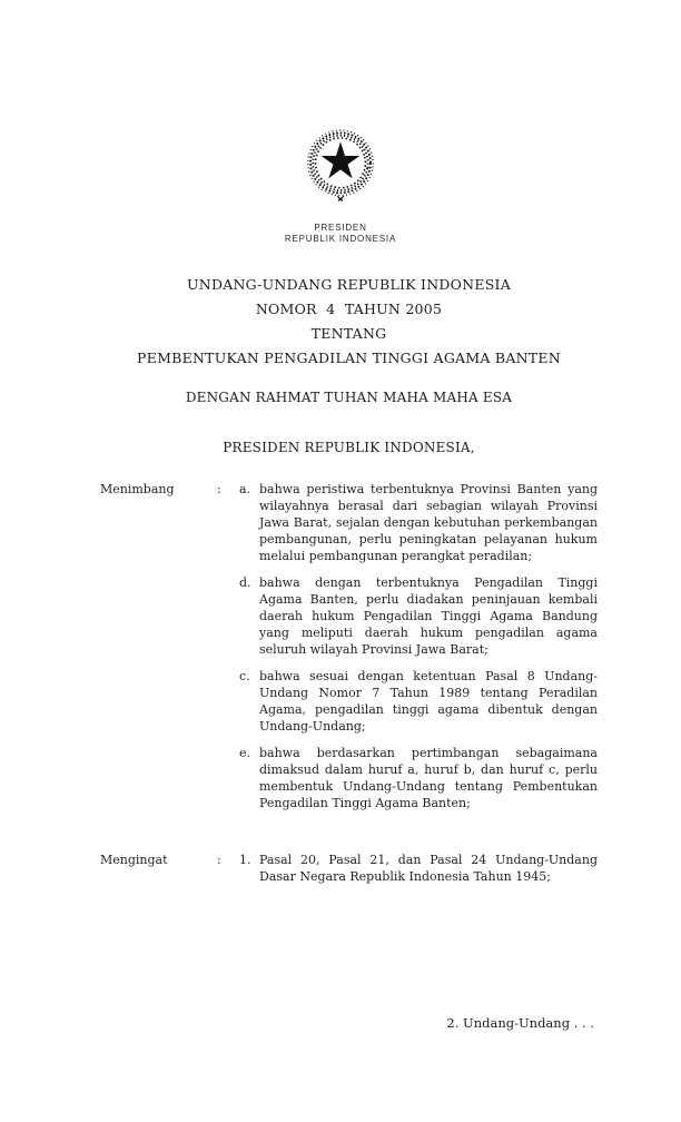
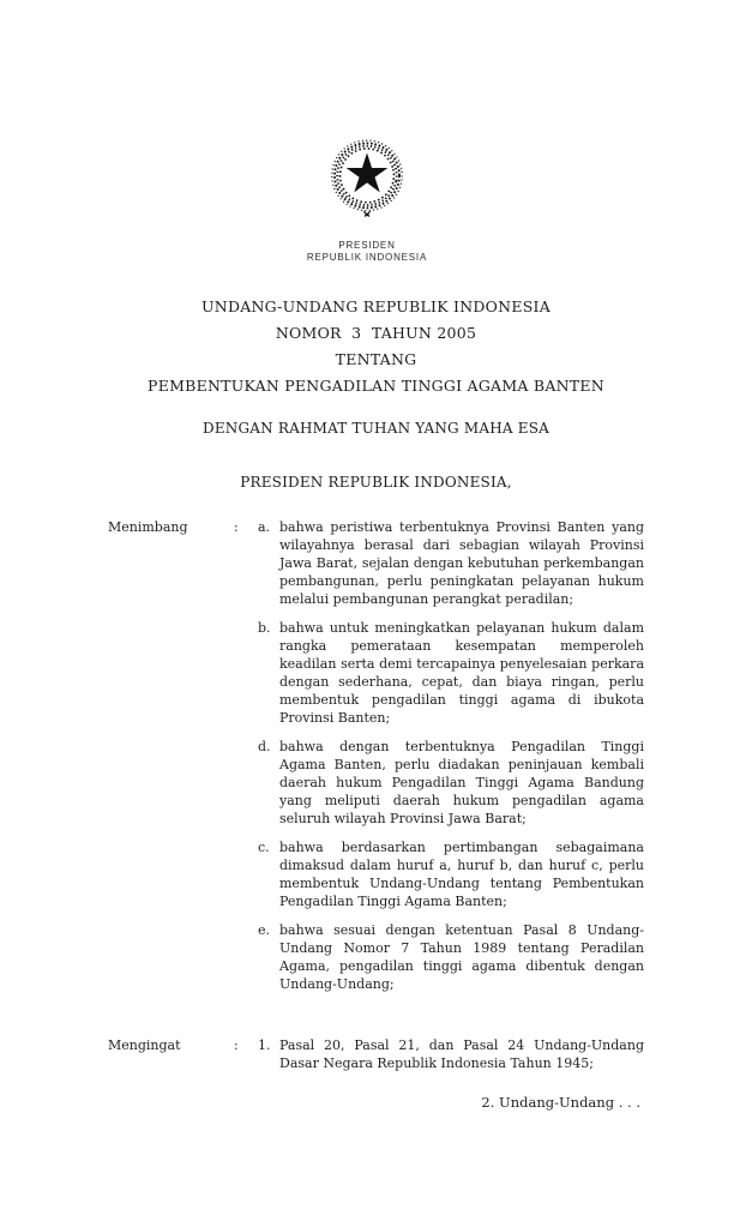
  PRESIDEN
  REPUBLIK INDONESIA
  UNDANG-UNDANG REPUBLIK INDONESIA
- NOMOR 4 TAHUN 2005
+ NOMOR 3 TAHUN 2005
  TENTANG
  PEMBENTUKAN PENGADILAN TINGGI AGAMA BANTEN
- DENGAN RAHMAT TUHAN MAHA MAHA ESA
+ DENGAN RAHMAT TUHAN YANG MAHA ESA
  PRESIDEN REPUBLIK INDONESIA,
  Menimbang
  :
  a.
  bahwa peristiwa terbentuknya Provinsi Banten yang wilayahnya berasal dari sebagian wilayah Provinsi Jawa Barat, sejalan dengan kebutuhan perkembangan pembangunan, perlu peningkatan pelayanan hukum melalui pembangunan perangkat peradilan;
+ b.
+ bahwa untuk meningkatkan pelayanan hukum dalam rangka pemerataan kesempatan memperoleh keadilan serta demi tercapainya penyelesaian perkara dengan sederhana, cepat, dan biaya ringan, perlu membentuk pengadilan tinggi agama di ibukota Provinsi Banten;
  d.
  bahwa dengan terbentuknya Pengadilan Tinggi Agama Banten, perlu diadakan peninjauan kembali daerah hukum Pengadilan Tinggi Agama Bandung yang meliputi daerah hukum pengadilan agama seluruh wilayah Provinsi Jawa Barat;
  c.
- bahwa sesuai dengan ketentuan Pasal 8 Undang-Undang Nomor 7 Tahun 1989 tentang Peradilan Agama, pengadilan tinggi agama dibentuk dengan Undang-Undang;
+ bahwa berdasarkan pertimbangan sebagaimana dimaksud dalam huruf a, huruf b, dan huruf c, perlu membentuk Undang-Undang tentang Pembentukan Pengadilan Tinggi Agama Banten;
  e.
- bahwa berdasarkan pertimbangan sebagaimana dimaksud dalam huruf a, huruf b, dan huruf c, perlu membentuk Undang-Undang tentang Pembentukan Pengadilan Tinggi Agama Banten;
+ bahwa sesuai dengan ketentuan Pasal 8 Undang-Undang Nomor 7 Tahun 1989 tentang Peradilan Agama, pengadilan tinggi agama dibentuk dengan Undang-Undang;
  Mengingat
  :
  1.
  Pasal 20, Pasal 21, dan Pasal 24 Undang-Undang Dasar Negara Republik Indonesia Tahun 1945;
  2. Undang-Undang . . .
